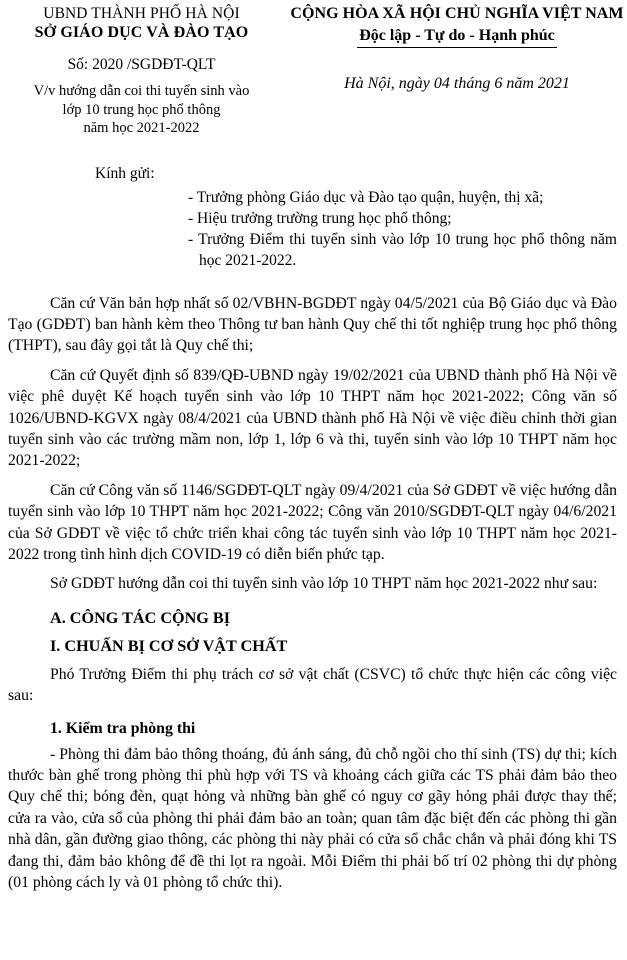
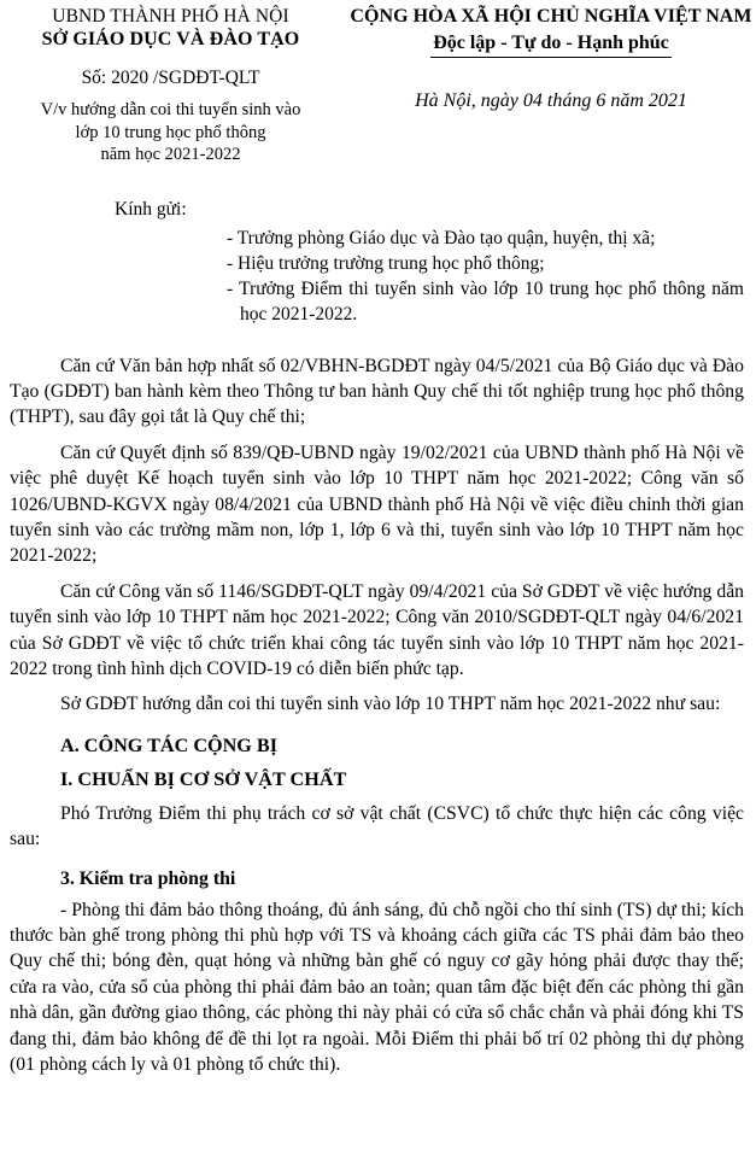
  UBND THÀNH PHỐ HÀ NỘI
  SỞ GIÁO DỤC VÀ ĐÀO TẠO
  Số: 2020 /SGDĐT-QLT
  V/v hướng dẫn coi thi tuyển sinh vào
  lớp 10 trung học phổ thông
  năm học 2021-2022
  CỘNG HÒA XÃ HỘI CHỦ NGHĨA VIỆT NAM
  Độc lập - Tự do - Hạnh phúc
  Hà Nội, ngày 04 tháng 6 năm 2021
  Kính gửi:
  - Trưởng phòng Giáo dục và Đào tạo quận, huyện, thị xã;
  - Hiệu trưởng trường trung học phổ thông;
  - Trưởng Điểm thi tuyển sinh vào lớp 10 trung học phổ thông năm học 2021-2022.
  Căn cứ Văn bản hợp nhất số 02/VBHN-BGDĐT ngày 04/5/2021 của Bộ Giáo dục và Đào Tạo (GDĐT) ban hành kèm theo Thông tư ban hành Quy chế thi tốt nghiệp trung học phổ thông (THPT), sau đây gọi tắt là Quy chế thi;
  Căn cứ Quyết định số 839/QĐ-UBND ngày 19/02/2021 của UBND thành phố Hà Nội về việc phê duyệt Kế hoạch tuyển sinh vào lớp 10 THPT năm học 2021-2022; Công văn số 1026/UBND-KGVX ngày 08/4/2021 của UBND thành phố Hà Nội về việc điều chỉnh thời gian tuyển sinh vào các trường mầm non, lớp 1, lớp 6 và thi, tuyển sinh vào lớp 10 THPT năm học 2021-2022;
  Căn cứ Công văn số 1146/SGDĐT-QLT ngày 09/4/2021 của Sở GDĐT về việc hướng dẫn tuyển sinh vào lớp 10 THPT năm học 2021-2022; Công văn 2010/SGDĐT-QLT ngày 04/6/2021 của Sở GDĐT về việc tổ chức triển khai công tác tuyển sinh vào lớp 10 THPT năm học 2021-2022 trong tình hình dịch COVID-19 có diễn biến phức tạp.
  Sở GDĐT hướng dẫn coi thi tuyển sinh vào lớp 10 THPT năm học 2021-2022 như sau:
  A. CÔNG TÁC CỘNG BỊ
  I. CHUẨN BỊ CƠ SỞ VẬT CHẤT
  Phó Trưởng Điểm thi phụ trách cơ sở vật chất (CSVC) tổ chức thực hiện các công việc sau:
- 1. Kiểm tra phòng thi
+ 3. Kiểm tra phòng thi
  - Phòng thi đảm bảo thông thoáng, đủ ánh sáng, đủ chỗ ngồi cho thí sinh (TS) dự thi; kích thước bàn ghế trong phòng thi phù hợp với TS và khoảng cách giữa các TS phải đảm bảo theo Quy chế thi; bóng đèn, quạt hỏng và những bàn ghế có nguy cơ gãy hỏng phải được thay thế; cửa ra vào, cửa sổ của phòng thi phải đảm bảo an toàn; quan tâm đặc biệt đến các phòng thi gần nhà dân, gần đường giao thông, các phòng thi này phải có cửa sổ chắc chắn và phải đóng khi TS đang thi, đảm bảo không để đề thi lọt ra ngoài. Mỗi Điểm thi phải bố trí 02 phòng thi dự phòng (01 phòng cách ly và 01 phòng tổ chức thi).
